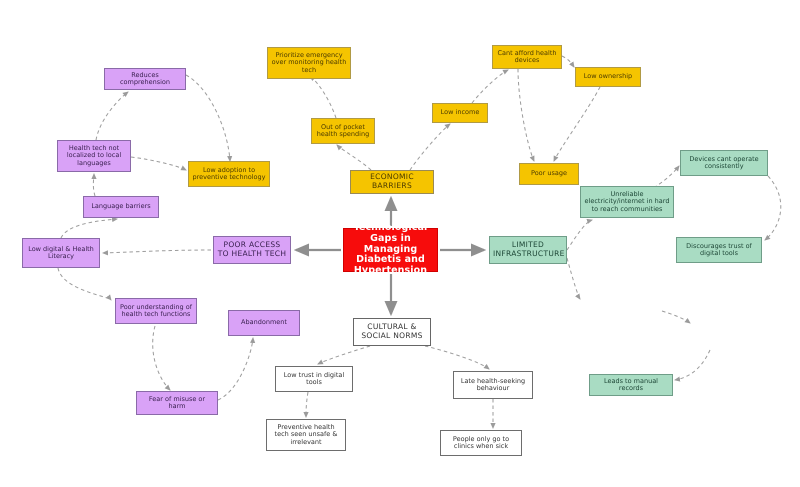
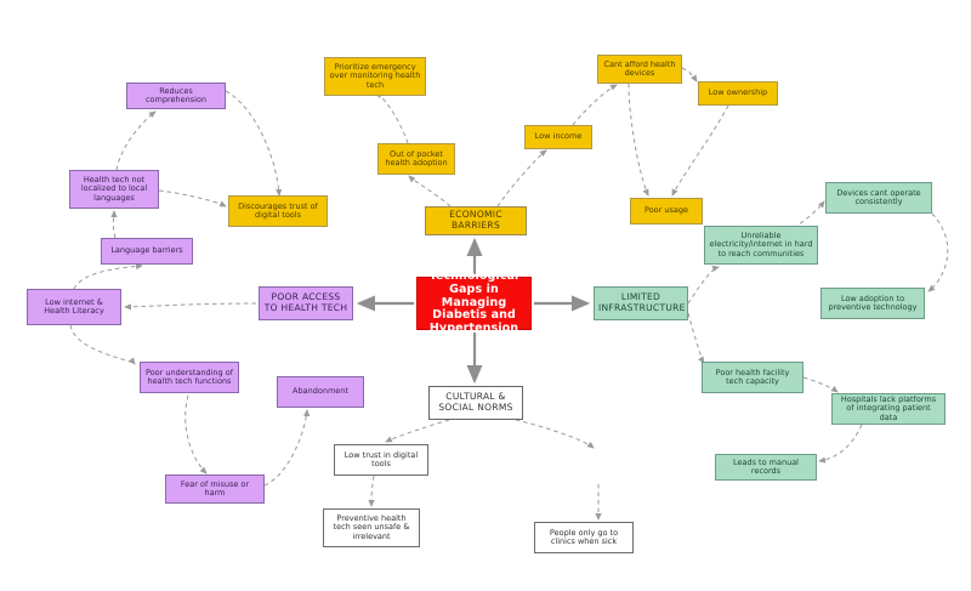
  Technological Gaps in Managing Diabetis and Hypertension
  POOR ACCESS TO HEALTH TECH
  ECONOMIC BARRIERS
  LIMITED INFRASTRUCTURE
  CULTURAL & SOCIAL NORMS
  Reduces comprehension
  Health tech not localized to local languages
  Language barriers
- Low digital & Health Literacy
+ Low internet & Health Literacy
  Poor understanding of health tech functions
  Fear of misuse or harm
  Abandonment
- Low adoption to preventive technology
+ Discourages trust of digital tools
  Prioritize emergency over monitoring health tech
- Out of pocket health spending
+ Out of pocket health adoption
  Low income
  Cant afford health devices
  Low ownership
  Poor usage
  Unreliable electricity/internet in hard to reach communities
  Devices cant operate consistently
- Discourages trust of digital tools
+ Low adoption to preventive technology
+ Poor health facility tech capacity
+ Hospitals lack platforms of integrating patient data
  Leads to manual records
  Low trust in digital tools
  Preventive health tech seen unsafe & irrelevant
- Late health-seeking behaviour
  People only go to clinics when sick
